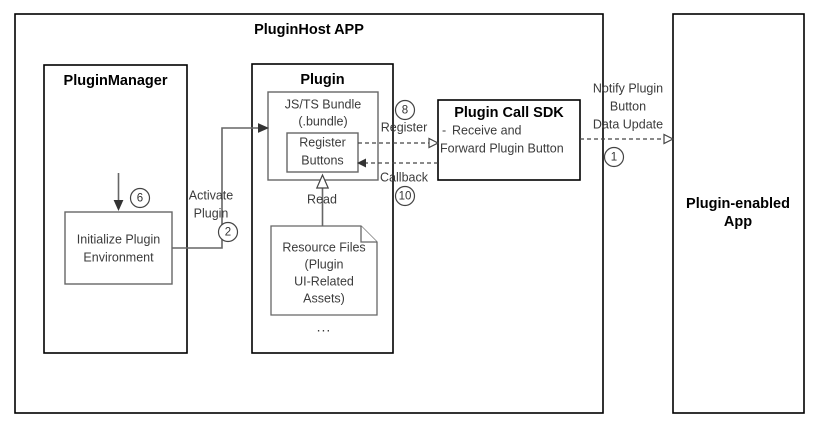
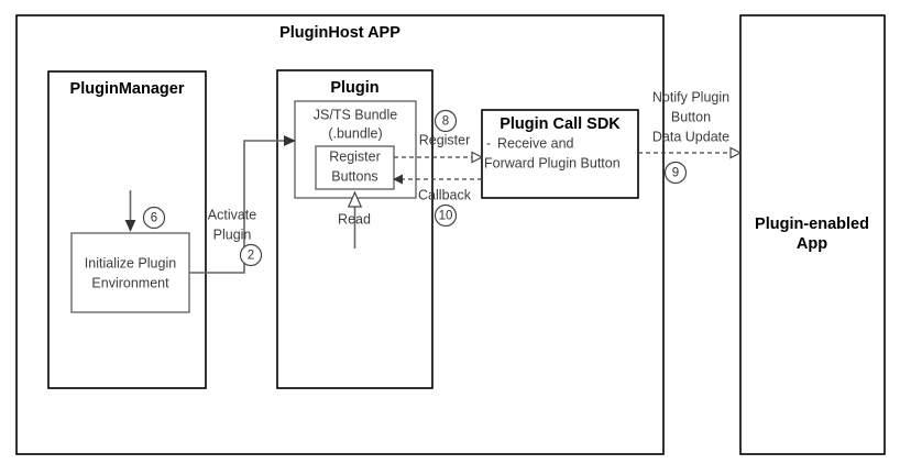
  PluginHost APP
  Plugin-enabled
  App
  PluginManager
  6
  Initialize Plugin
  Environment
  Plugin
  JS/TS Bundle
  (.bundle)
  Register
  Buttons
  Activate
  Plugin
  2
  Read
- Resource Files
- (Plugin
- UI-Related
- Assets)
- ...
  Plugin Call SDK
  -
  Receive and
  Forward Plugin Button
  Register
  8
  Callback
  10
  Notify Plugin
  Button
  Data Update
- 1
+ 9
